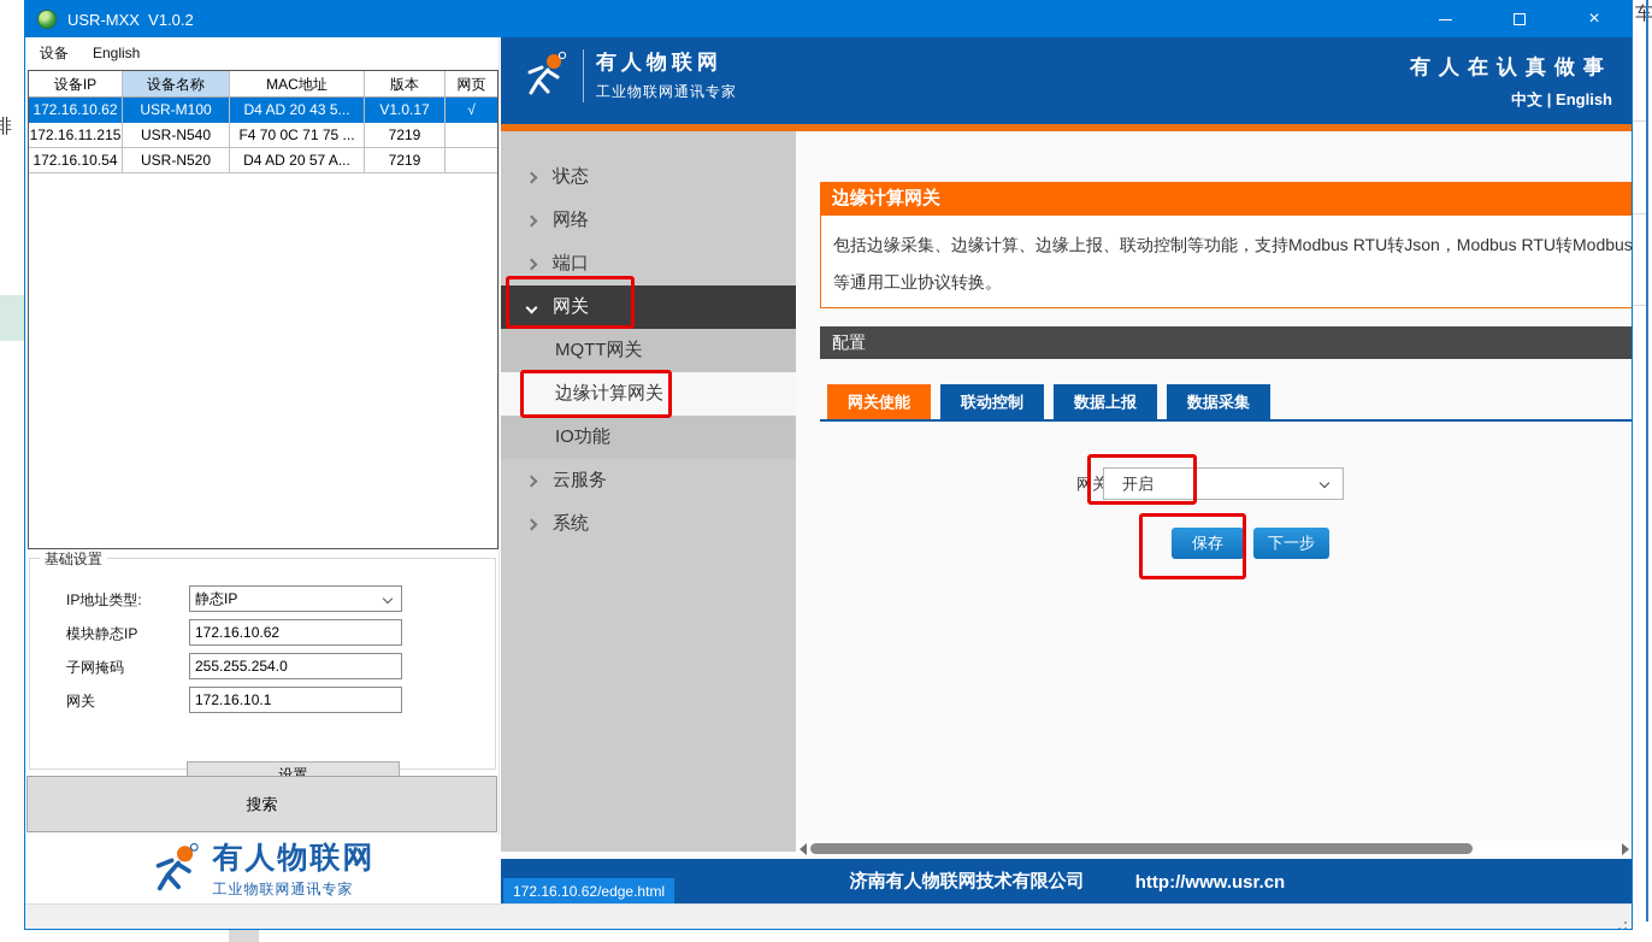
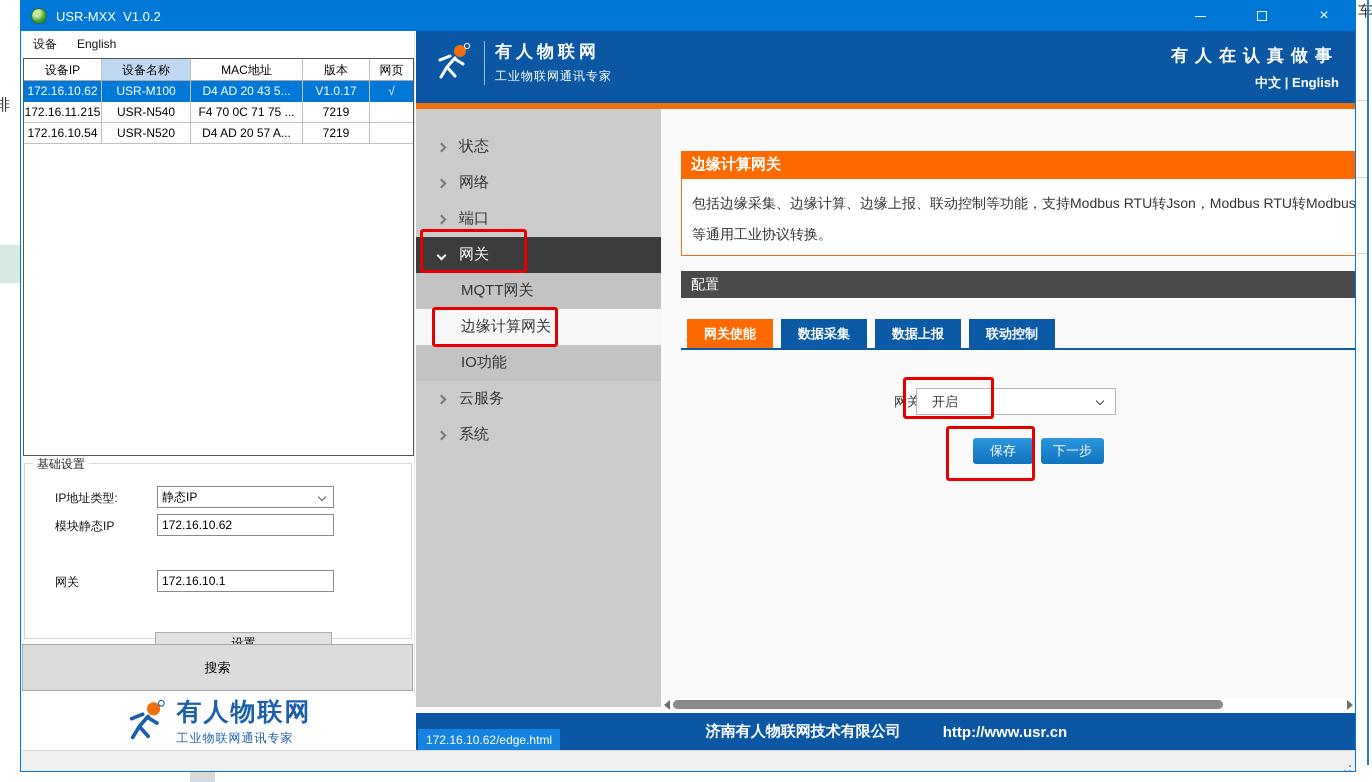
  排
  车
  USR-MXX V1.0.2
  ×
  设备
  English
  设备IP
  设备名称
  MAC地址
  版本
  网页
  172.16.10.62
  USR-M100
  D4 AD 20 43 5...
  V1.0.17
  √
  172.16.11.215
  USR-N540
  F4 70 0C 71 75 ...
  7219
  172.16.10.54
  USR-N520
  D4 AD 20 57 A...
  7219
  基础设置
  IP地址类型:
  静态IP
  模块静态IP
  172.16.10.62
- 子网掩码
- 255.255.254.0
  网关
  172.16.10.1
  设置
  搜索
  有人物联网
  工业物联网通讯专家
  有人物联网
  工业物联网通讯专家
  有人在认真做事
  中文 | English
  状态
  网络
  端口
  网关
  MQTT网关
  边缘计算网关
  IO功能
  云服务
  系统
  边缘计算网关
  包括边缘采集、边缘计算、边缘上报、联动控制等功能，支持Modbus RTU转Json，Modbus RTU转Modbus
  等通用工业协议转换。
  配置
  网关使能
- 联动控制
+ 数据采集
  数据上报
- 数据采集
+ 联动控制
  开启
  保存
  下一步
  济南有人物联网技术有限公司
  http://www.usr.cn
  172.16.10.62/edge.html
